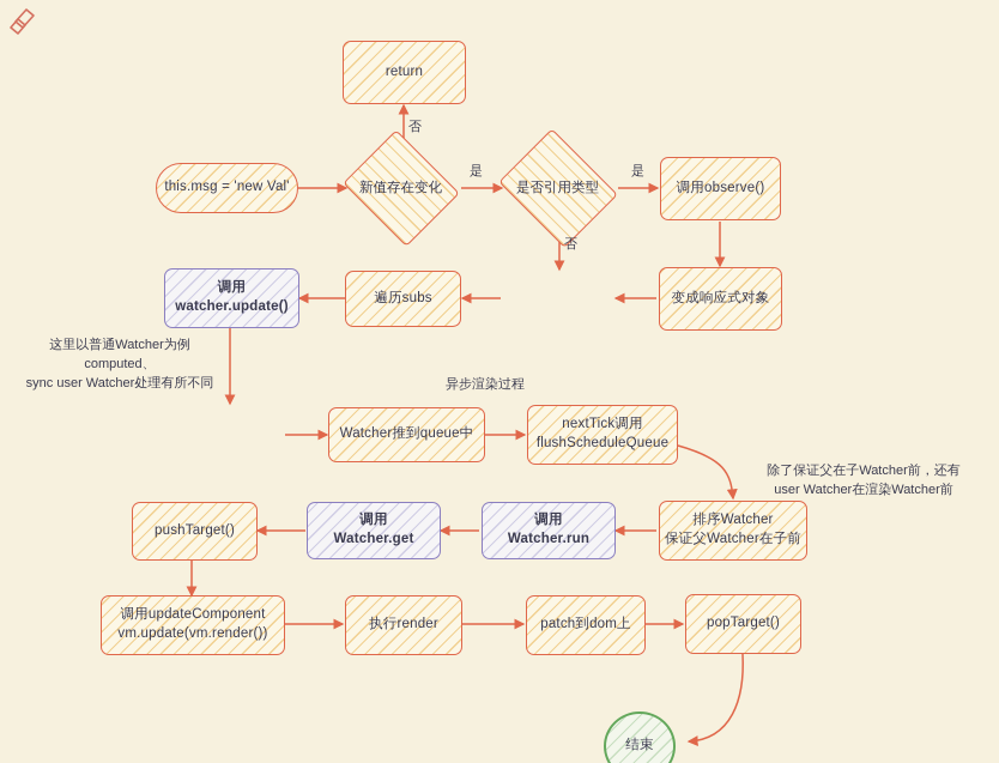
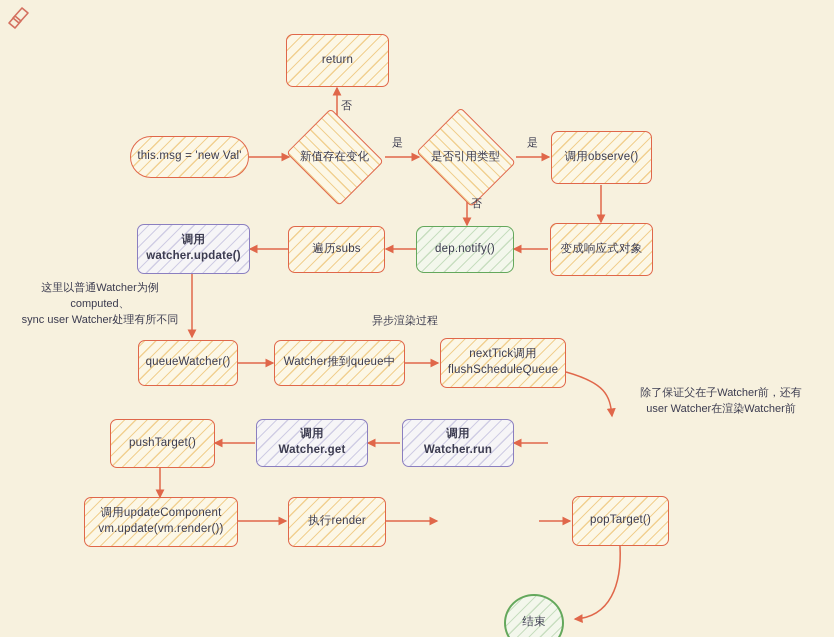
  this.msg = 'new Val'
  新值存在变化
  return
  是否引用类型
  调用observe()
  变成响应式对象
+ dep.notify()
  遍历subs
  调用
  watcher.update()
+ queueWatcher()
  Watcher推到queue中
  nextTick调用
  flushScheduleQueue
- 排序Watcher
- 保证父Watcher在子前
  调用
  Watcher.run
  调用
  Watcher.get
  pushTarget()
  调用updateComponent
  vm.update(vm.render())
  执行render
- patch到dom上
  popTarget()
  结束
  否
  是
  是
  否
  这里以普通Watcher为例
  computed、
  sync user Watcher处理有所不同
  异步渲染过程
  除了保证父在子Watcher前，还有
  user Watcher在渲染Watcher前
